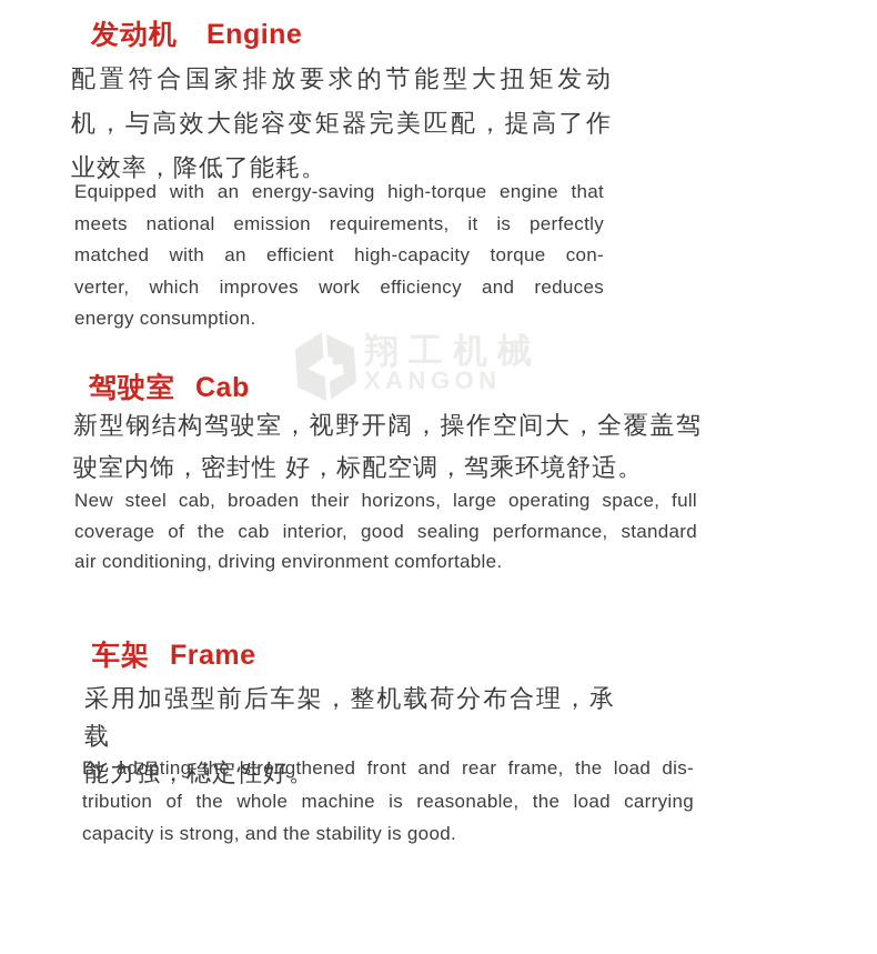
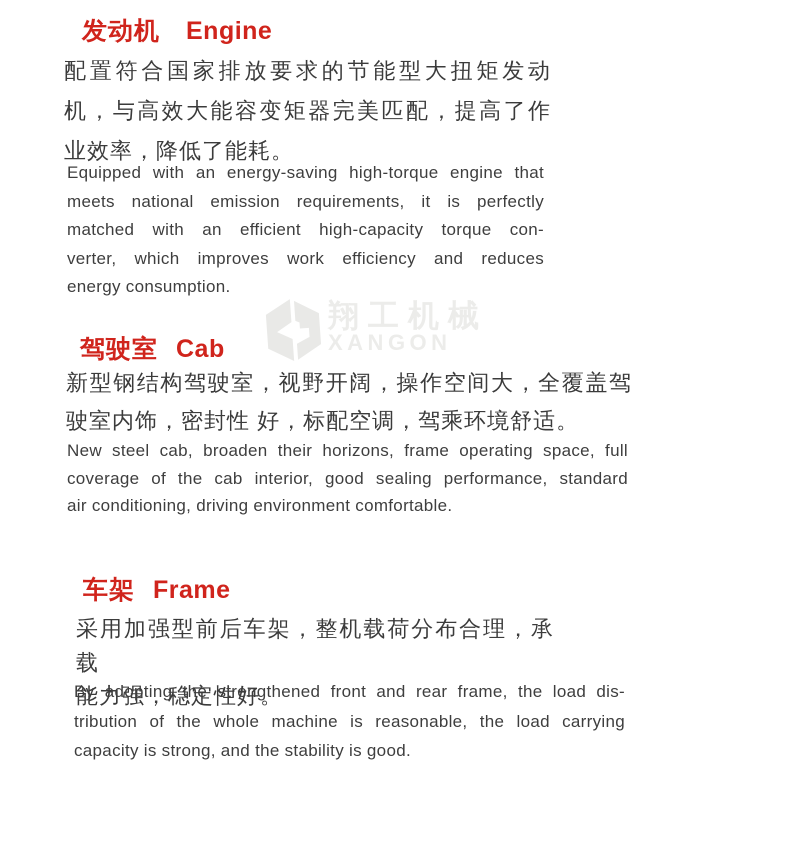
  发动机 Engine
  配置符合国家排放要求的节能型大扭矩发动
  机，与高效大能容变矩器完美匹配，提高了作
  业效率，降低了能耗。
  Equipped with an energy-saving high-torque engine that
  meets national emission requirements, it is perfectly
  matched with an efficient high-capacity torque con-
  verter, which improves work efficiency and reduces
  energy consumption.
  驾驶室 Cab
  新型钢结构驾驶室，视野开阔，操作空间大，全覆盖驾
  驶室内饰，密封性 好，标配空调，驾乘环境舒适。
- New steel cab, broaden their horizons, large operating space, full
+ New steel cab, broaden their horizons, frame operating space, full
  coverage of the cab interior, good sealing performance, standard
  air conditioning, driving environment comfortable.
  车架 Frame
  采用加强型前后车架，整机载荷分布合理，承载
  能力强，稳定性好。
  By adopting the strengthened front and rear frame, the load dis-
  tribution of the whole machine is reasonable, the load carrying
  capacity is strong, and the stability is good.
